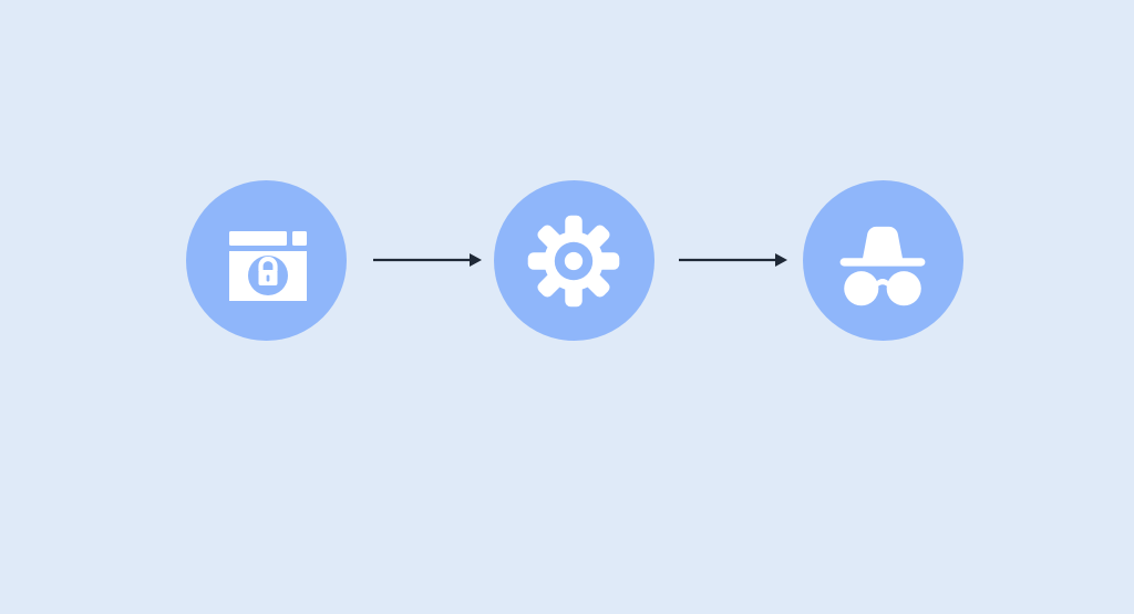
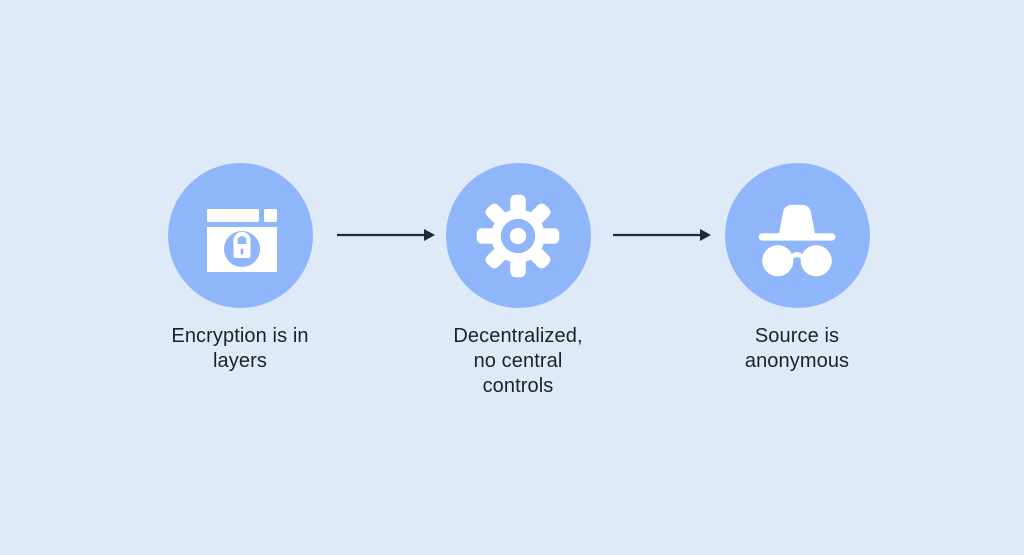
+ Encryption is in
+ layers
+ Decentralized,
+ no central
+ controls
+ Source is
+ anonymous
